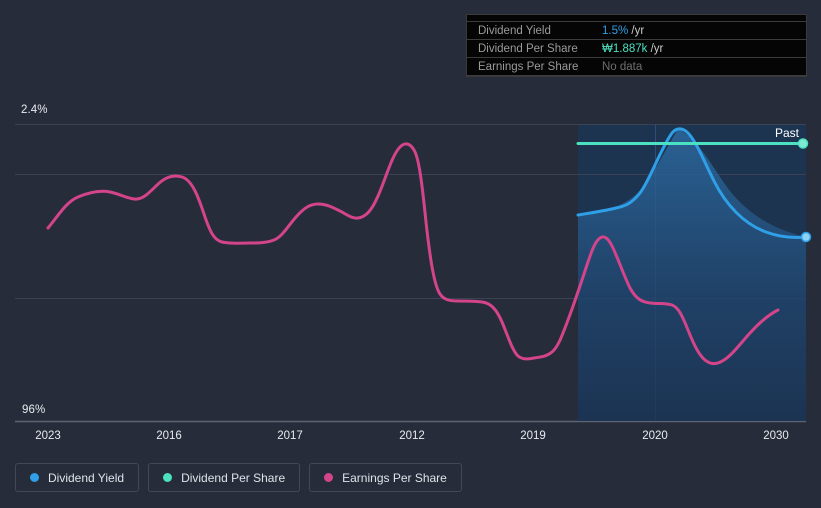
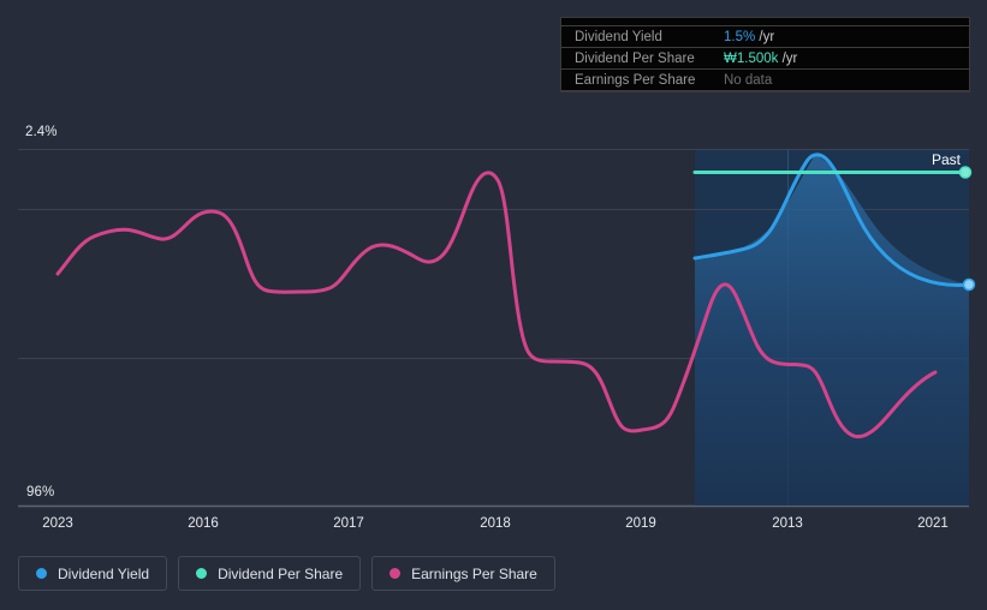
  2.4%
  96%
  2023
  2016
  2017
- 2012
+ 2018
  2019
- 2020
+ 2013
- 2030
+ 2021
  Past
  Dividend Yield
  1.5% /yr
  Dividend Per Share
- ₩1.887k /yr
+ ₩1.500k /yr
  Earnings Per Share
  No data
  Dividend Yield
  Dividend Per Share
  Earnings Per Share
